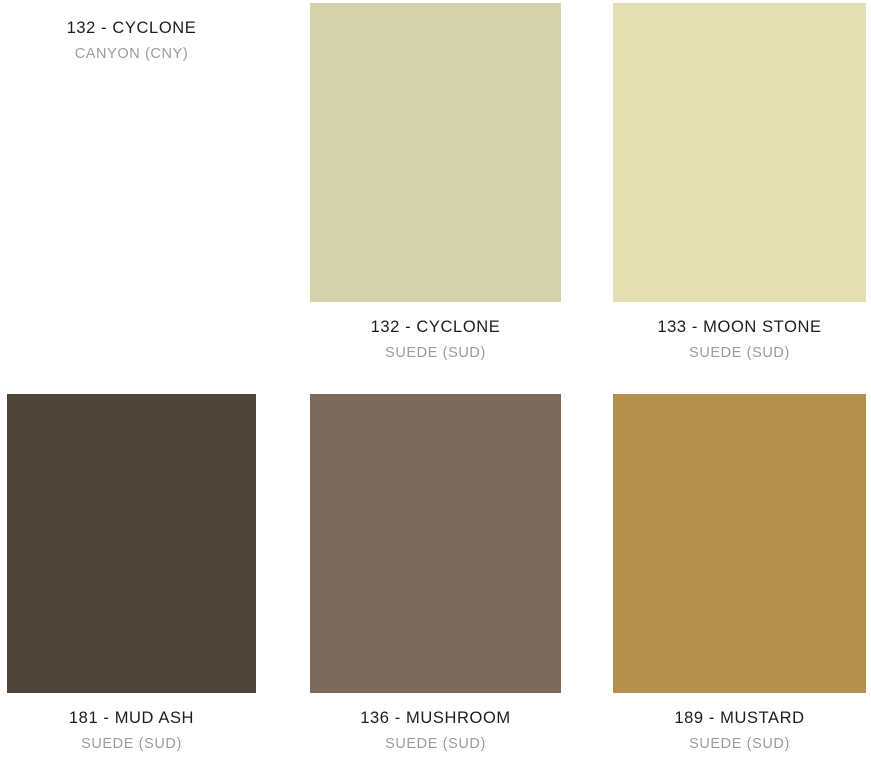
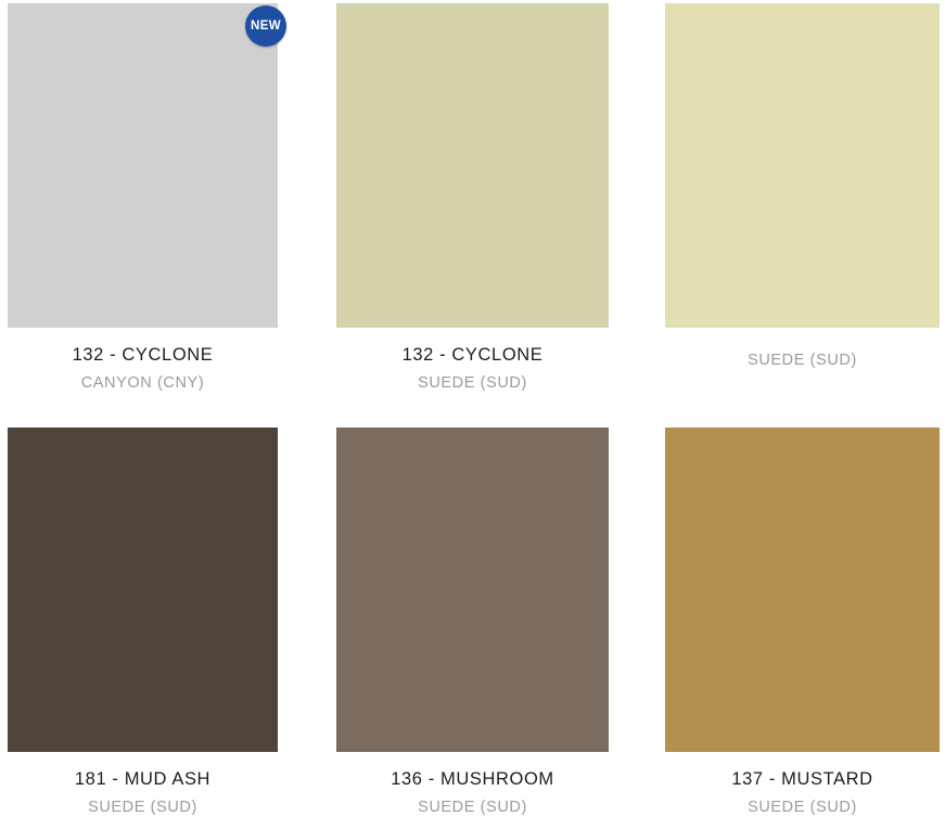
+ NEW
  132 - CYCLONE
  CANYON (CNY)
  132 - CYCLONE
  SUEDE (SUD)
- 133 - MOON STONE
  SUEDE (SUD)
  181 - MUD ASH
  SUEDE (SUD)
  136 - MUSHROOM
  SUEDE (SUD)
- 189 - MUSTARD
+ 137 - MUSTARD
  SUEDE (SUD)
